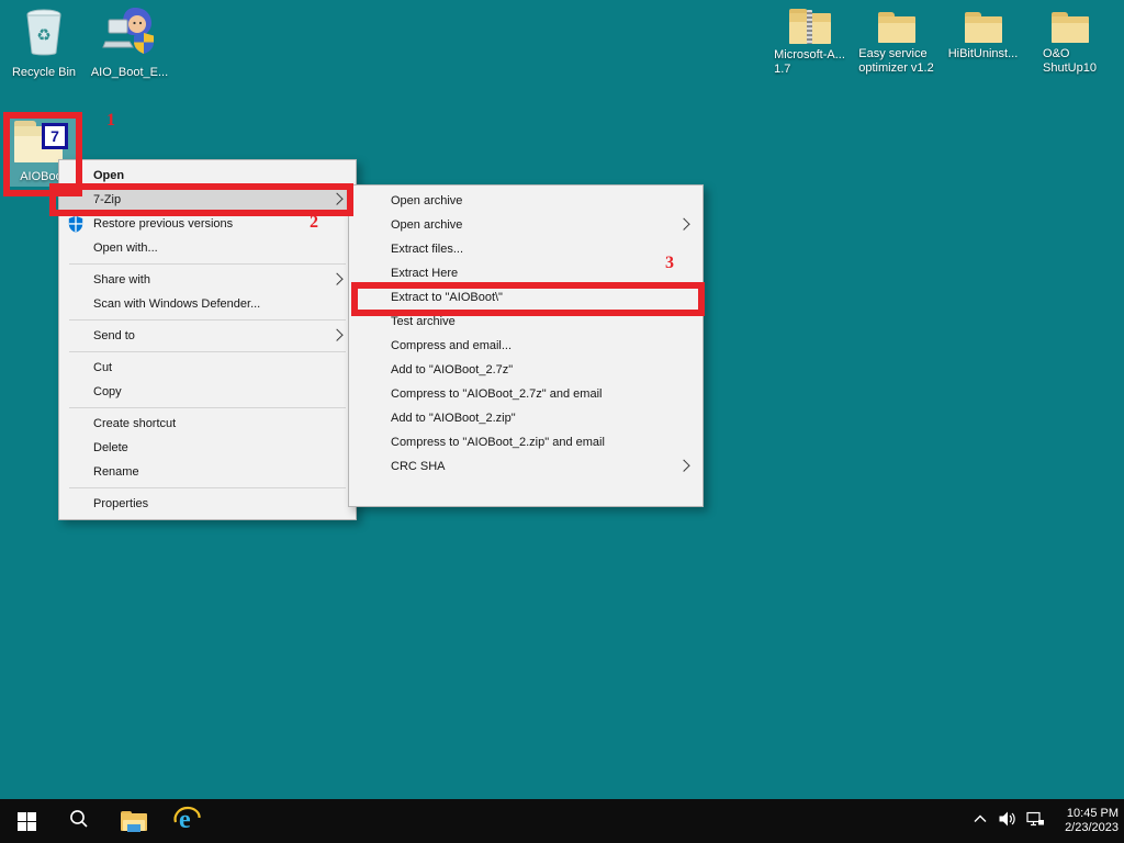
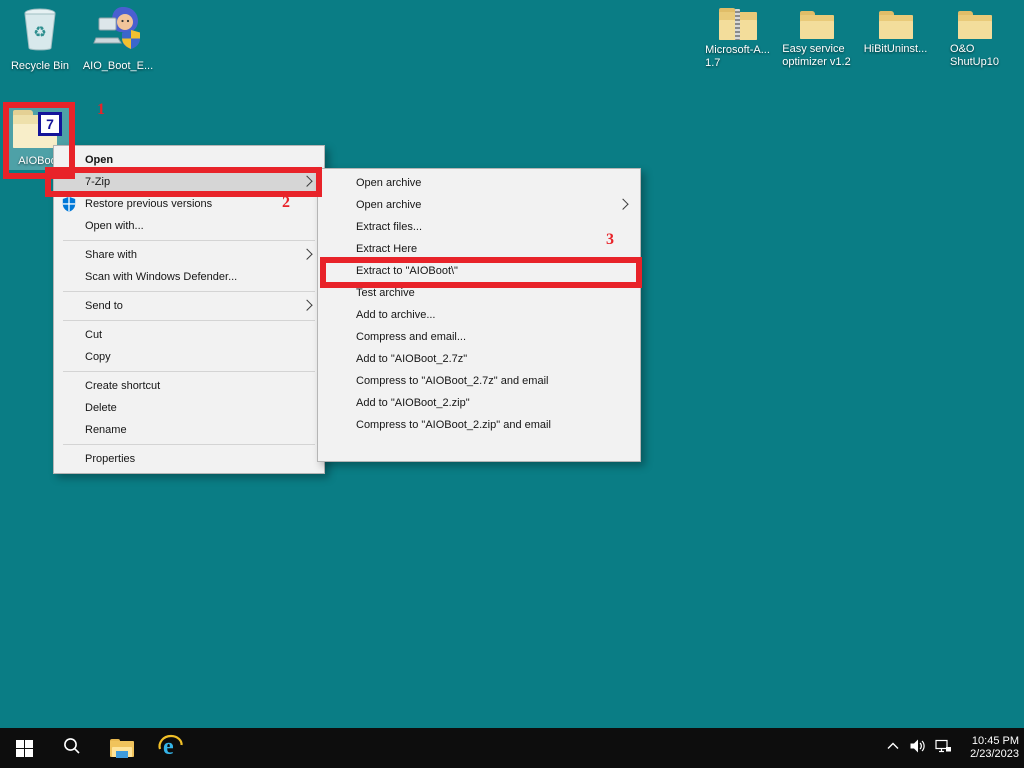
  ♻
  Recycle Bin
  AIO_Boot_E...
  Microsoft-A...
  1.7
  Easy service
  optimizer v1.2
  HiBitUninst...
  O&O
  ShutUp10
  7
  AIOBo
  Open
  7-Zip
  Restore previous versions
  Open with...
  Share with
  Scan with Windows Defender...
  Send to
  Cut
  Copy
  Create shortcut
  Delete
  Rename
  Properties
  Open archive
  Open archive
  Extract files...
  Extract Here
  Extract to "AIOBoot\"
  Test archive
+ Add to archive...
  Compress and email...
  Add to "AIOBoot_2.7z"
  Compress to "AIOBoot_2.7z" and email
  Add to "AIOBoot_2.zip"
  Compress to "AIOBoot_2.zip" and email
- CRC SHA
  1
  2
  3
  e
  10:45 PM
  2/23/2023
